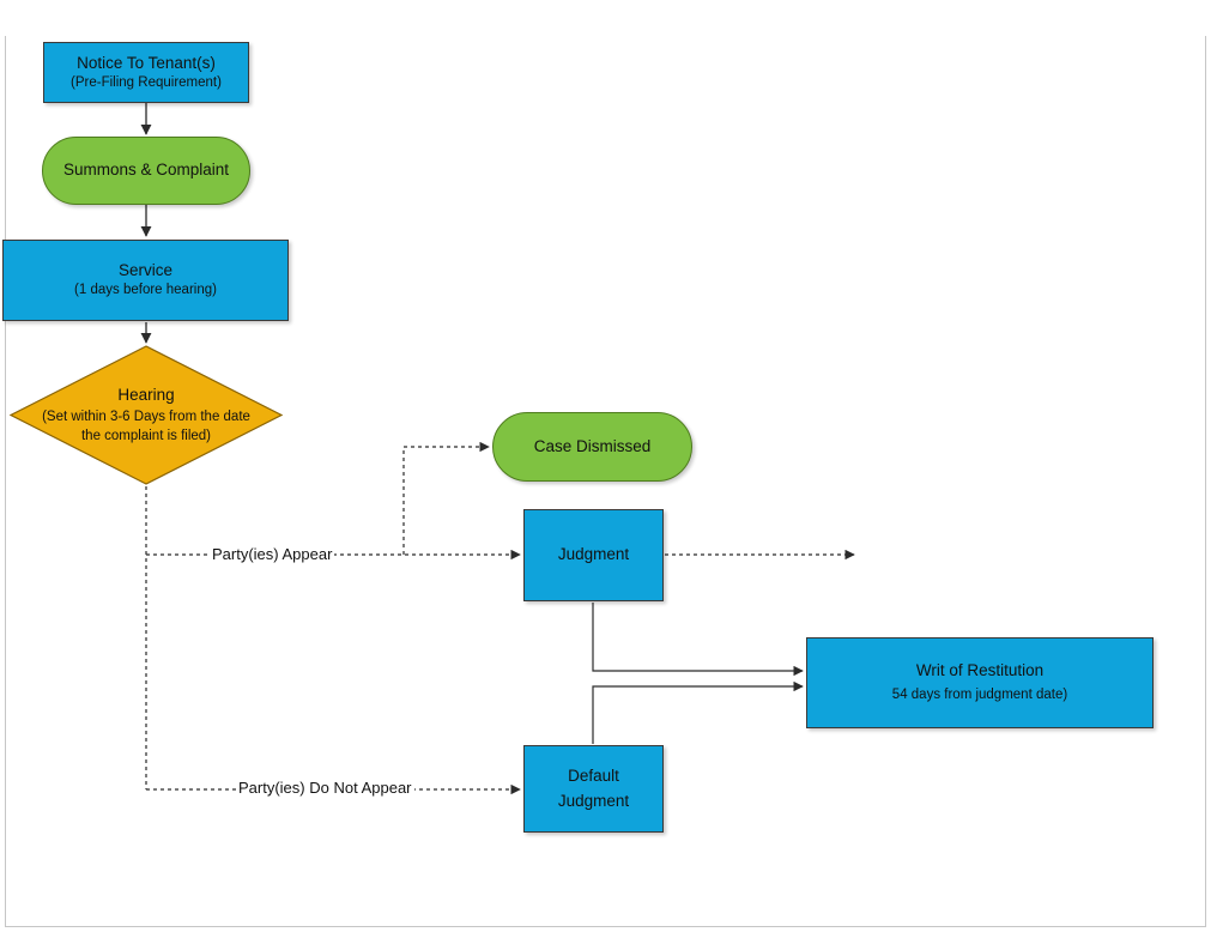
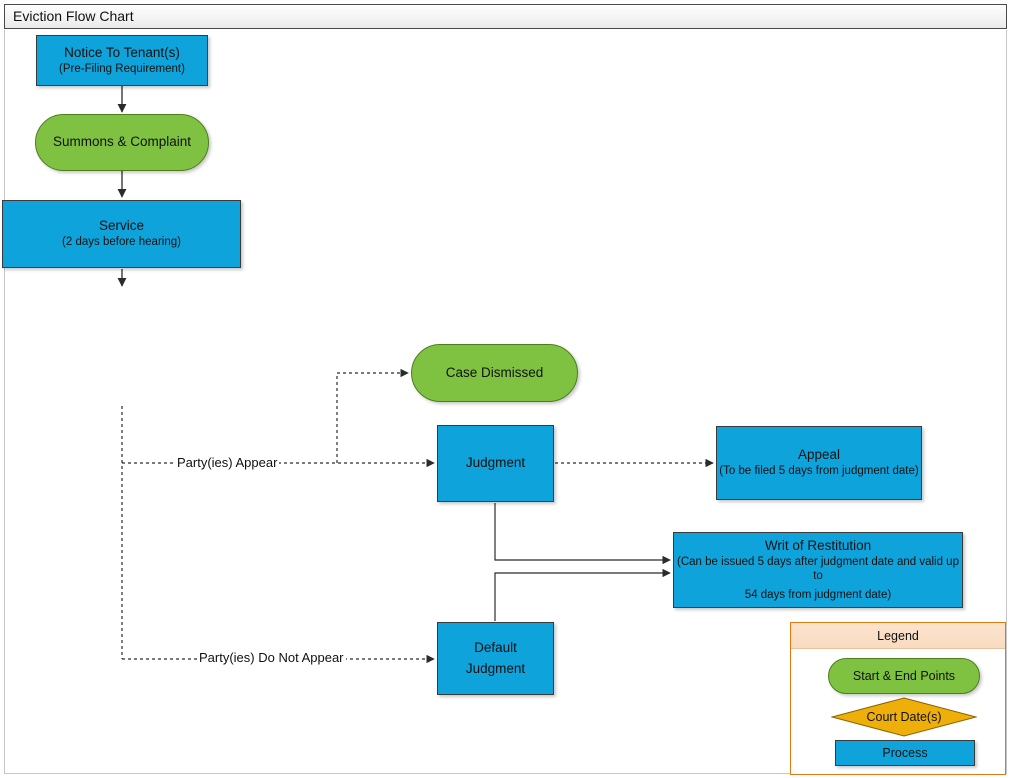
+ Eviction Flow Chart
  Notice To Tenant(s)
  (Pre-Filing Requirement)
  Summons & Complaint
  Service
- (1 days before hearing)
+ (2 days before hearing)
- Hearing
- (Set within 3-6 Days from the date
- the complaint is filed)
  Case Dismissed
  Judgment
+ Appeal
+ (To be filed 5 days from judgment date)
  Writ of Restitution
+ (Can be issued 5 days after judgment date and valid up to
  54 days from judgment date)
  Default
  Judgment
  Party(ies) Appear
  Party(ies) Do Not Appear
+ Legend
+ Start & End Points
+ Court Date(s)
+ Process
